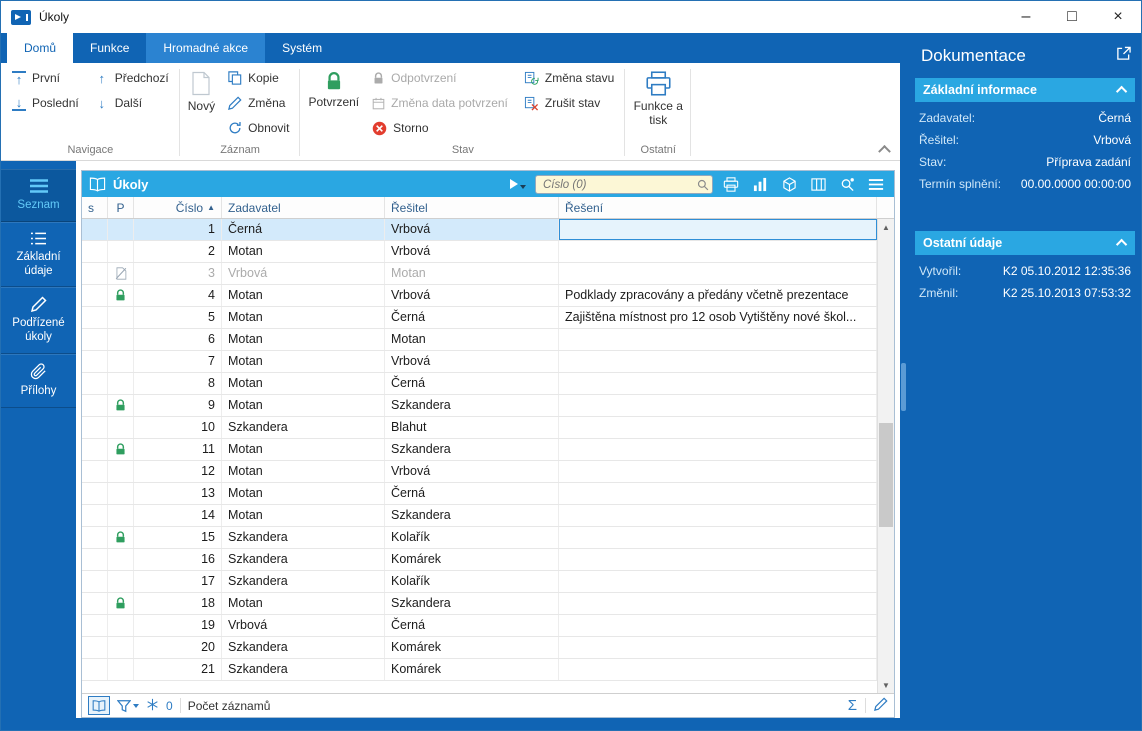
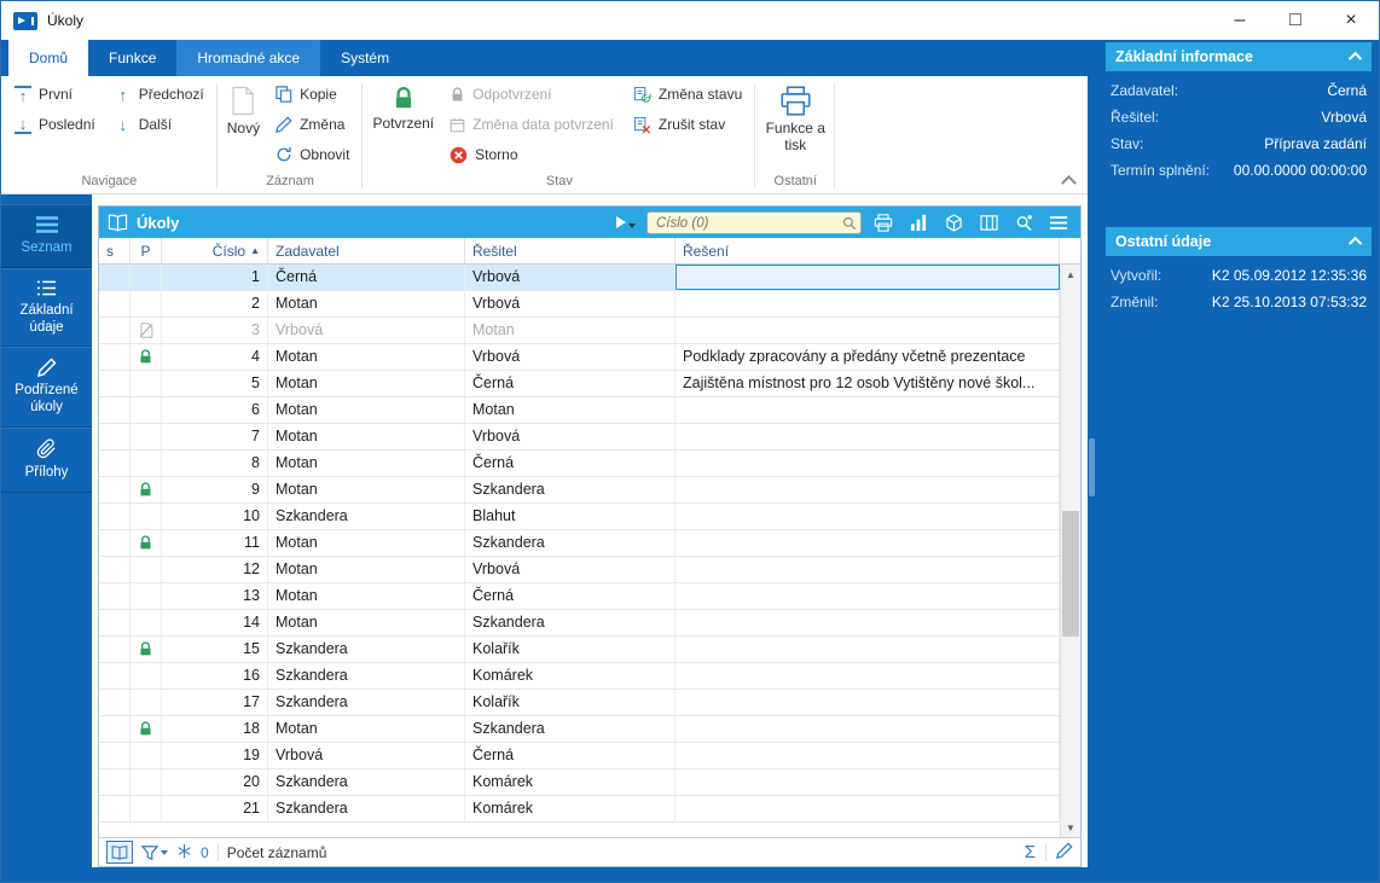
  Úkoly
  –
  □
  ×
  Domů
  Funkce
  Hromadné akce
  Systém
  ↑
  První
  ↓
  Poslední
  ↑
  Předchozí
  ↓
  Další
  Navigace
  Nový
  Kopie
  Změna
  Obnovit
  Záznam
  Potvrzení
  Odpotvrzení
  Změna data potvrzení
  Storno
  Změna stavu
  Zrušit stav
  Stav
  Funkce a tisk
  Ostatní
  Seznam
  Základní údaje
  Podřízené úkoly
  Přílohy
  Úkoly
  Číslo (0)
  s
  P
  Číslo
  ▲
  Zadavatel
  Řešitel
  Řešení
  1
  Černá
  Vrbová
  2
  Motan
  Vrbová
  3
  Vrbová
  Motan
  4
  Motan
  Vrbová
  Podklady zpracovány a předány včetně prezentace
  5
  Motan
  Černá
  Zajištěna místnost pro 12 osob Vytištěny nové škol...
  6
  Motan
  Motan
  7
  Motan
  Vrbová
  8
  Motan
  Černá
  9
  Motan
  Szkandera
  10
  Szkandera
  Blahut
  11
  Motan
  Szkandera
  12
  Motan
  Vrbová
  13
  Motan
  Černá
  14
  Motan
  Szkandera
  15
  Szkandera
  Kolařík
  16
  Szkandera
  Komárek
  17
  Szkandera
  Kolařík
  18
  Motan
  Szkandera
  19
  Vrbová
  Černá
  20
  Szkandera
  Komárek
  21
  Szkandera
  Komárek
  ▲
  ▼
  0
  Počet záznamů
  Σ
- Dokumentace
  Základní informace
  Zadavatel:
  Černá
  Řešitel:
  Vrbová
  Stav:
  Příprava zadání
  Termín splnění:
  00.00.0000 00:00:00
  Ostatní údaje
  Vytvořil:
- K2 05.10.2012 12:35:36
+ K2 05.09.2012 12:35:36
  Změnil:
  K2 25.10.2013 07:53:32
